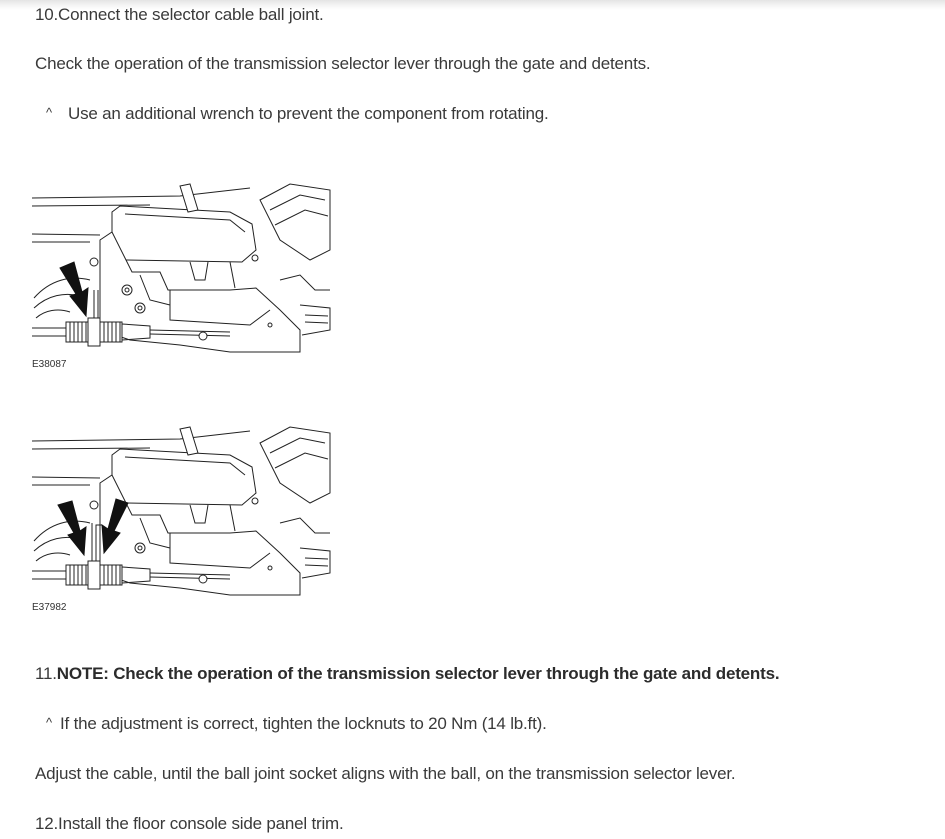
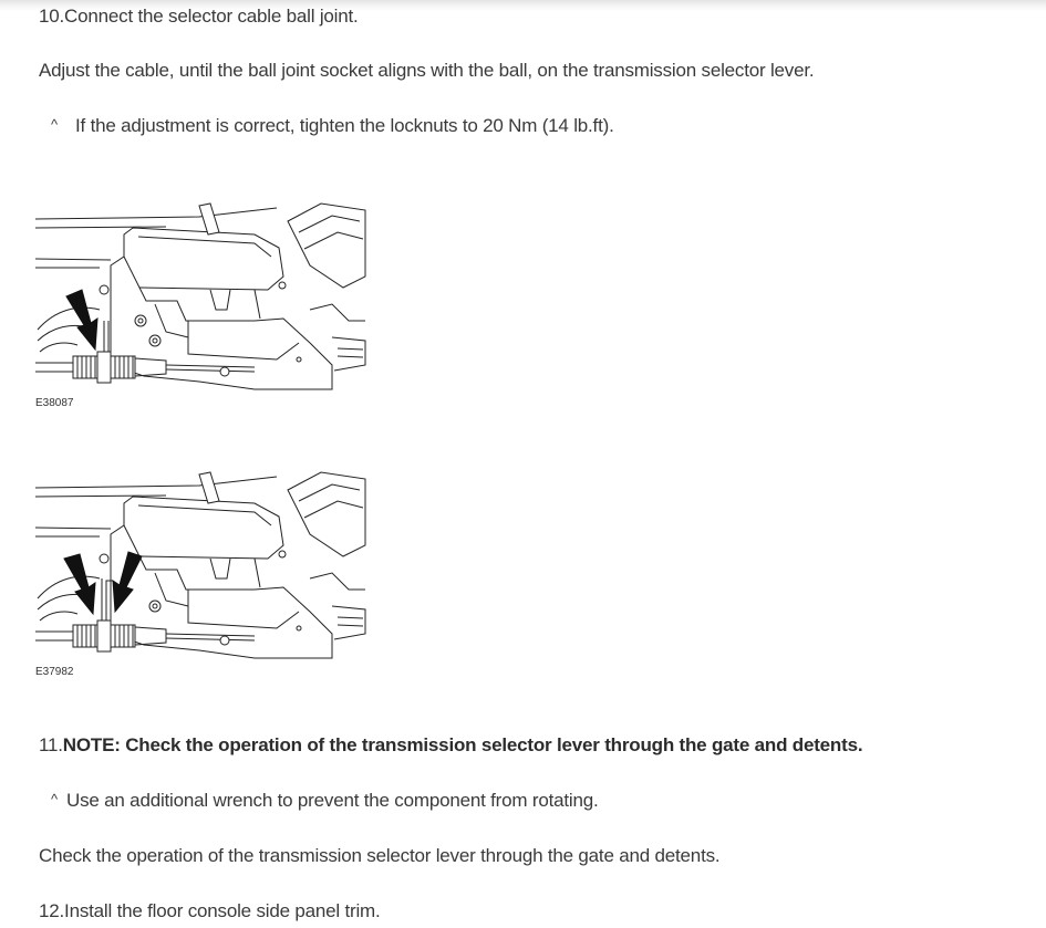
  10.Connect the selector cable ball joint.
- Check the operation of the transmission selector lever through the gate and detents.
+ Adjust the cable, until the ball joint socket aligns with the ball, on the transmission selector lever.
- ^ Use an additional wrench to prevent the component from rotating.
+ ^ If the adjustment is correct, tighten the locknuts to 20 Nm (14 lb.ft).
  E38087
  E37982
  11.NOTE: Check the operation of the transmission selector lever through the gate and detents.
- ^ If the adjustment is correct, tighten the locknuts to 20 Nm (14 lb.ft).
+ ^ Use an additional wrench to prevent the component from rotating.
- Adjust the cable, until the ball joint socket aligns with the ball, on the transmission selector lever.
+ Check the operation of the transmission selector lever through the gate and detents.
  12.Install the floor console side panel trim.
